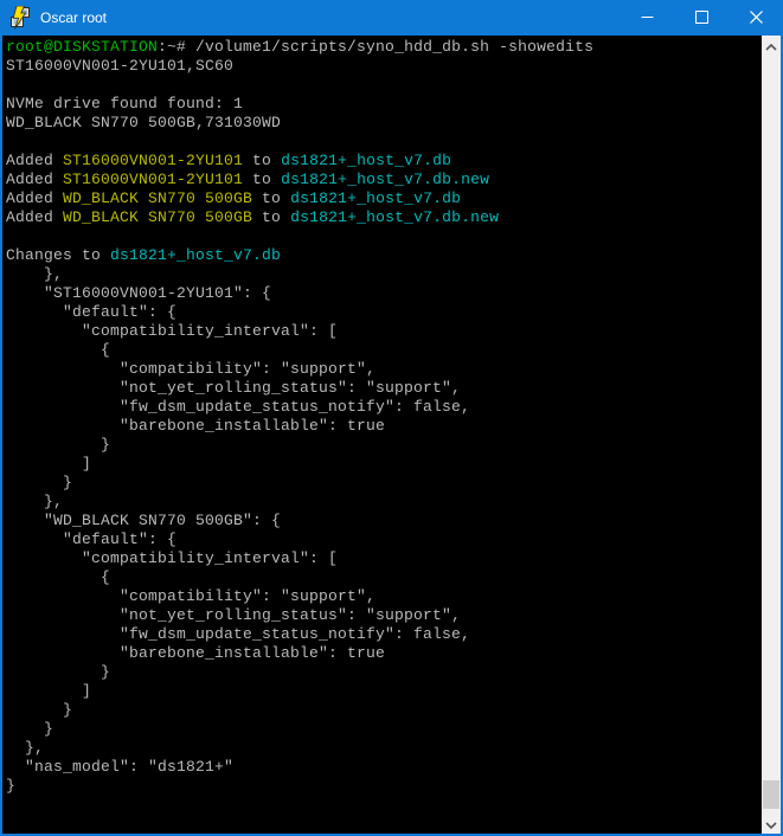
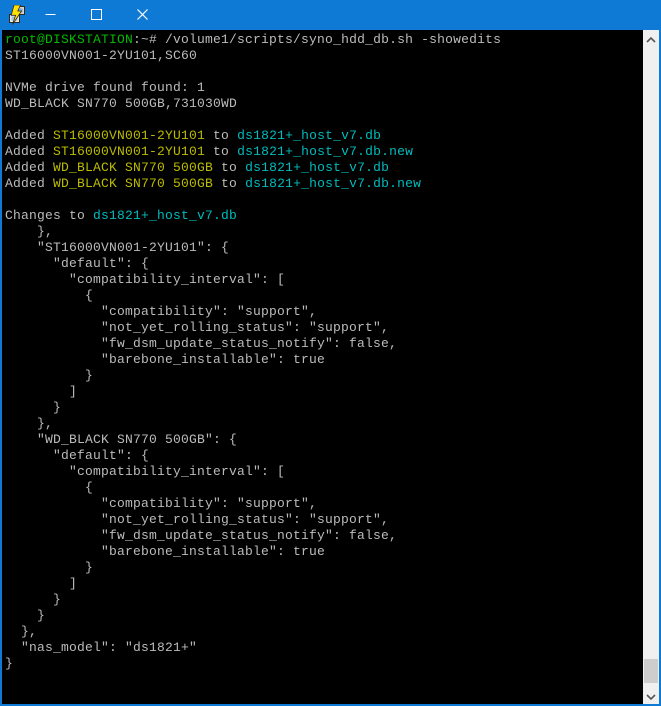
- Oscar root
  root@DISKSTATION:~# /volume1/scripts/syno_hdd_db.sh -showedits
  ST16000VN001-2YU101,SC60
  NVMe drive found found: 1
  WD_BLACK SN770 500GB,731030WD
  Added ST16000VN001-2YU101 to ds1821+_host_v7.db
  Added ST16000VN001-2YU101 to ds1821+_host_v7.db.new
  Added WD_BLACK SN770 500GB to ds1821+_host_v7.db
  Added WD_BLACK SN770 500GB to ds1821+_host_v7.db.new
  Changes to ds1821+_host_v7.db
  },
  "ST16000VN001-2YU101": {
  "default": {
  "compatibility_interval": [
  {
  "compatibility": "support",
  "not_yet_rolling_status": "support",
  "fw_dsm_update_status_notify": false,
  "barebone_installable": true
  }
  ]
  }
  },
  "WD_BLACK SN770 500GB": {
  "default": {
  "compatibility_interval": [
  {
  "compatibility": "support",
  "not_yet_rolling_status": "support",
  "fw_dsm_update_status_notify": false,
  "barebone_installable": true
  }
  ]
  }
  }
  },
  "nas_model": "ds1821+"
  }
